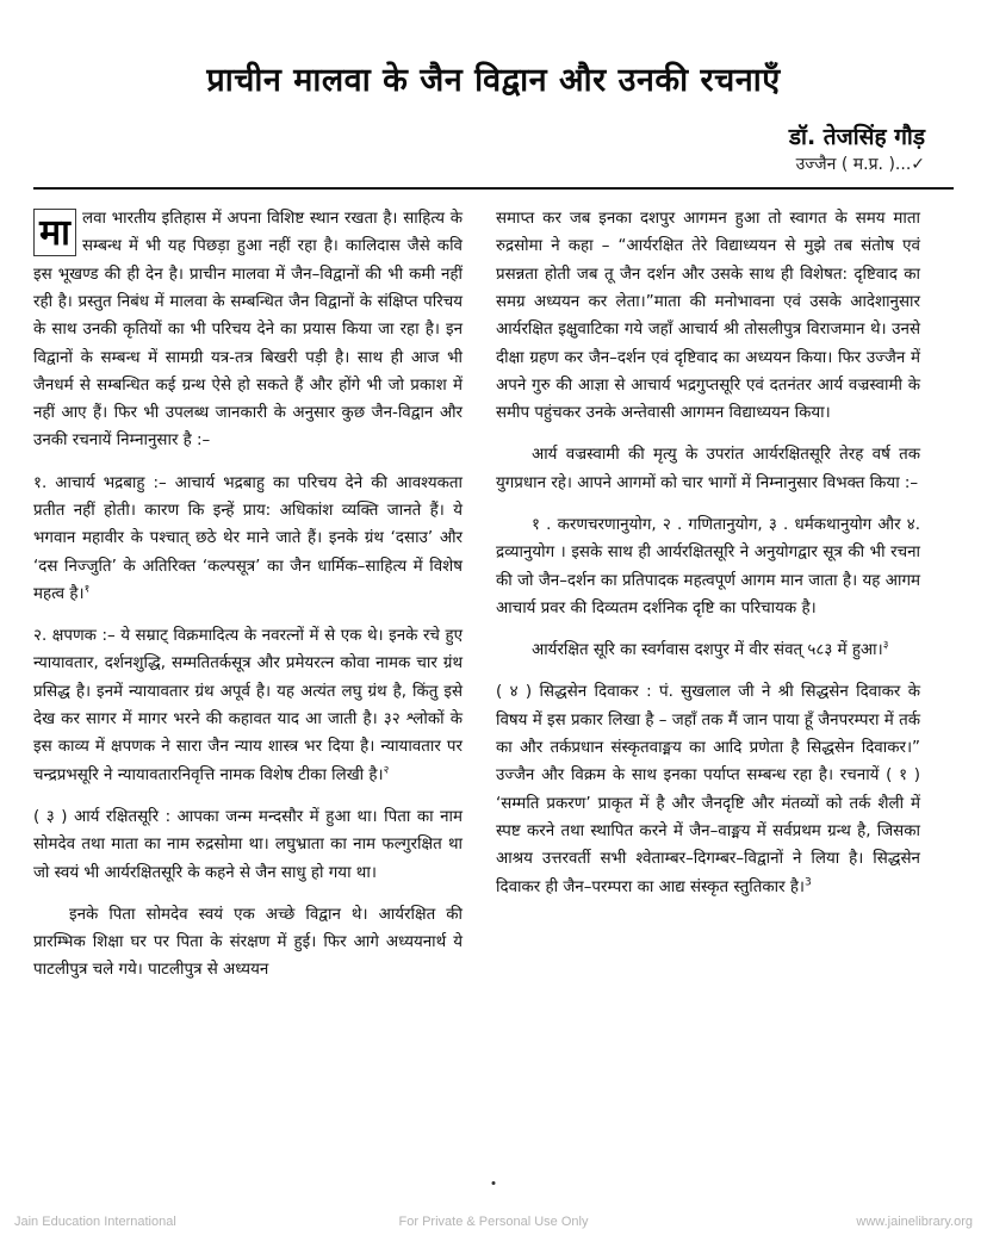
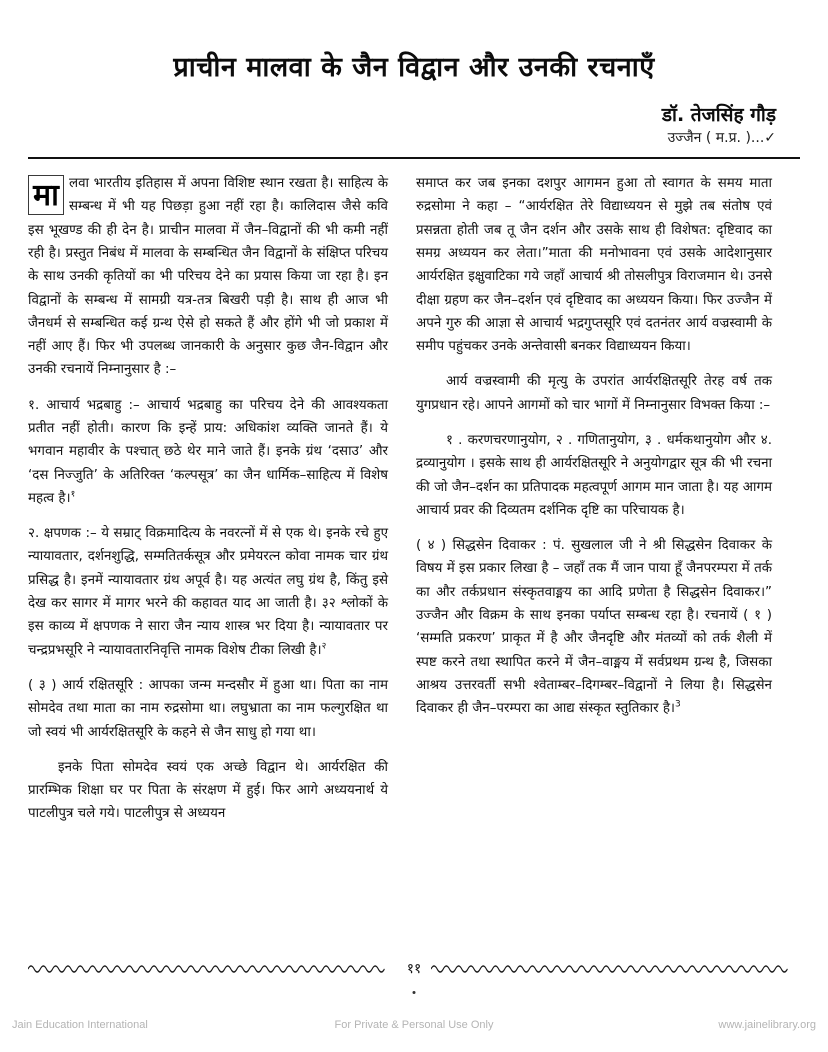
  प्राचीन मालवा के जैन विद्वान और उनकी रचनाएँ
  डॉ. तेजसिंह गौड़
  उज्जैन ( म.प्र. )...✓
  मा
  लवा भारतीय इतिहास में अपना विशिष्ट स्थान रखता है। साहित्य के सम्बन्ध में भी यह पिछड़ा हुआ नहीं रहा है। कालिदास जैसे कवि इस भूखण्ड की ही देन है। प्राचीन मालवा में जैन–विद्वानों की भी कमी नहीं रही है। प्रस्तुत निबंध में मालवा के सम्बन्धित जैन विद्वानों के संक्षिप्त परिचय के साथ उनकी कृतियों का भी परिचय देने का प्रयास किया जा रहा है। इन विद्वानों के सम्बन्ध में सामग्री यत्र-तत्र बिखरी पड़ी है। साथ ही आज भी जैनधर्म से सम्बन्धित कई ग्रन्थ ऐसे हो सकते हैं और होंगे भी जो प्रकाश में नहीं आए हैं। फिर भी उपलब्ध जानकारी के अनुसार कुछ जैन-विद्वान और उनकी रचनायें निम्नानुसार है :–
  १. आचार्य भद्रबाहु :– आचार्य भद्रबाहु का परिचय देने की आवश्यकता प्रतीत नहीं होती। कारण कि इन्हें प्राय: अधिकांश व्यक्ति जानते हैं। ये भगवान महावीर के पश्चात् छठे थेर माने जाते हैं। इनके ग्रंथ ‘दसाउ’ और ‘दस निज्जुति’ के अतिरिक्त ‘कल्पसूत्र’ का जैन धार्मिक–साहित्य में विशेष महत्व है।१
  २. क्षपणक :– ये सम्राट् विक्रमादित्य के नवरत्नों में से एक थे। इनके रचे हुए न्यायावतार, दर्शनशुद्धि, सम्मतितर्कसूत्र और प्रमेयरत्न कोवा नामक चार ग्रंथ प्रसिद्ध है। इनमें न्यायावतार ग्रंथ अपूर्व है। यह अत्यंत लघु ग्रंथ है, किंतु इसे देख कर सागर में मागर भरने की कहावत याद आ जाती है। ३२ श्लोकों के इस काव्य में क्षपणक ने सारा जैन न्याय शास्त्र भर दिया है। न्यायावतार पर चन्द्रप्रभसूरि ने न्यायावतारनिवृत्ति नामक विशेष टीका लिखी है।२
  ( ३ ) आर्य रक्षितसूरि : आपका जन्म मन्दसौर में हुआ था। पिता का नाम सोमदेव तथा माता का नाम रुद्रसोमा था। लघुभ्राता का नाम फल्गुरक्षित था जो स्वयं भी आर्यरक्षितसूरि के कहने से जैन साधु हो गया था।
  इनके पिता सोमदेव स्वयं एक अच्छे विद्वान थे। आर्यरक्षित की प्रारम्भिक शिक्षा घर पर पिता के संरक्षण में हुई। फिर आगे अध्ययनार्थ ये पाटलीपुत्र चले गये। पाटलीपुत्र से अध्ययन
- समाप्त कर जब इनका दशपुर आगमन हुआ तो स्वागत के समय माता रुद्रसोमा ने कहा – “आर्यरक्षित तेरे विद्याध्ययन से मुझे तब संतोष एवं प्रसन्नता होती जब तू जैन दर्शन और उसके साथ ही विशेषत: दृष्टिवाद का समग्र अध्ययन कर लेता।”माता की मनोभावना एवं उसके आदेशानुसार आर्यरक्षित इक्षुवाटिका गये जहाँ आचार्य श्री तोसलीपुत्र विराजमान थे। उनसे दीक्षा ग्रहण कर जैन–दर्शन एवं दृष्टिवाद का अध्ययन किया। फिर उज्जैन में अपने गुरु की आज्ञा से आचार्य भद्रगुप्तसूरि एवं दतनंतर आर्य वज्रस्वामी के समीप पहुंचकर उनके अन्तेवासी आगमन विद्याध्ययन किया।
+ समाप्त कर जब इनका दशपुर आगमन हुआ तो स्वागत के समय माता रुद्रसोमा ने कहा – “आर्यरक्षित तेरे विद्याध्ययन से मुझे तब संतोष एवं प्रसन्नता होती जब तू जैन दर्शन और उसके साथ ही विशेषत: दृष्टिवाद का समग्र अध्ययन कर लेता।”माता की मनोभावना एवं उसके आदेशानुसार आर्यरक्षित इक्षुवाटिका गये जहाँ आचार्य श्री तोसलीपुत्र विराजमान थे। उनसे दीक्षा ग्रहण कर जैन–दर्शन एवं दृष्टिवाद का अध्ययन किया। फिर उज्जैन में अपने गुरु की आज्ञा से आचार्य भद्रगुप्तसूरि एवं दतनंतर आर्य वज्रस्वामी के समीप पहुंचकर उनके अन्तेवासी बनकर विद्याध्ययन किया।
  आर्य वज्रस्वामी की मृत्यु के उपरांत आर्यरक्षितसूरि तेरह वर्ष तक युगप्रधान रहे। आपने आगमों को चार भागों में निम्नानुसार विभक्त किया :–
  १ . करणचरणानुयोग, २ . गणितानुयोग, ३ . धर्मकथानुयोग और ४. द्रव्यानुयोग । इसके साथ ही आर्यरक्षितसूरि ने अनुयोगद्वार सूत्र की भी रचना की जो जैन–दर्शन का प्रतिपादक महत्वपूर्ण आगम मान जाता है। यह आगम आचार्य प्रवर की दिव्यतम दर्शनिक दृष्टि का परिचायक है।
- आर्यरक्षित सूरि का स्वर्गवास दशपुर में वीर संवत् ५८३ में हुआ।३
  ( ४ ) सिद्धसेन दिवाकर : पं. सुखलाल जी ने श्री सिद्धसेन दिवाकर के विषय में इस प्रकार लिखा है – जहाँ तक मैं जान पाया हूँ जैनपरम्परा में तर्क का और तर्कप्रधान संस्कृतवाङ्मय का आदि प्रणेता है सिद्धसेन दिवाकर।” उज्जैन और विक्रम के साथ इनका पर्याप्त सम्बन्ध रहा है। रचनायें ( १ ) ‘सम्मति प्रकरण’ प्राकृत में है और जैनदृष्टि और मंतव्यों को तर्क शैली में स्पष्ट करने तथा स्थापित करने में जैन–वाङ्मय में सर्वप्रथम ग्रन्थ है, जिसका आश्रय उत्तरवर्ती सभी श्वेताम्बर–दिगम्बर–विद्वानों ने लिया है। सिद्धसेन दिवाकर ही जैन–परम्परा का आद्य संस्कृत स्तुतिकार है।3
+ ११
  Jain Education International
  For Private & Personal Use Only
  www.jainelibrary.org
